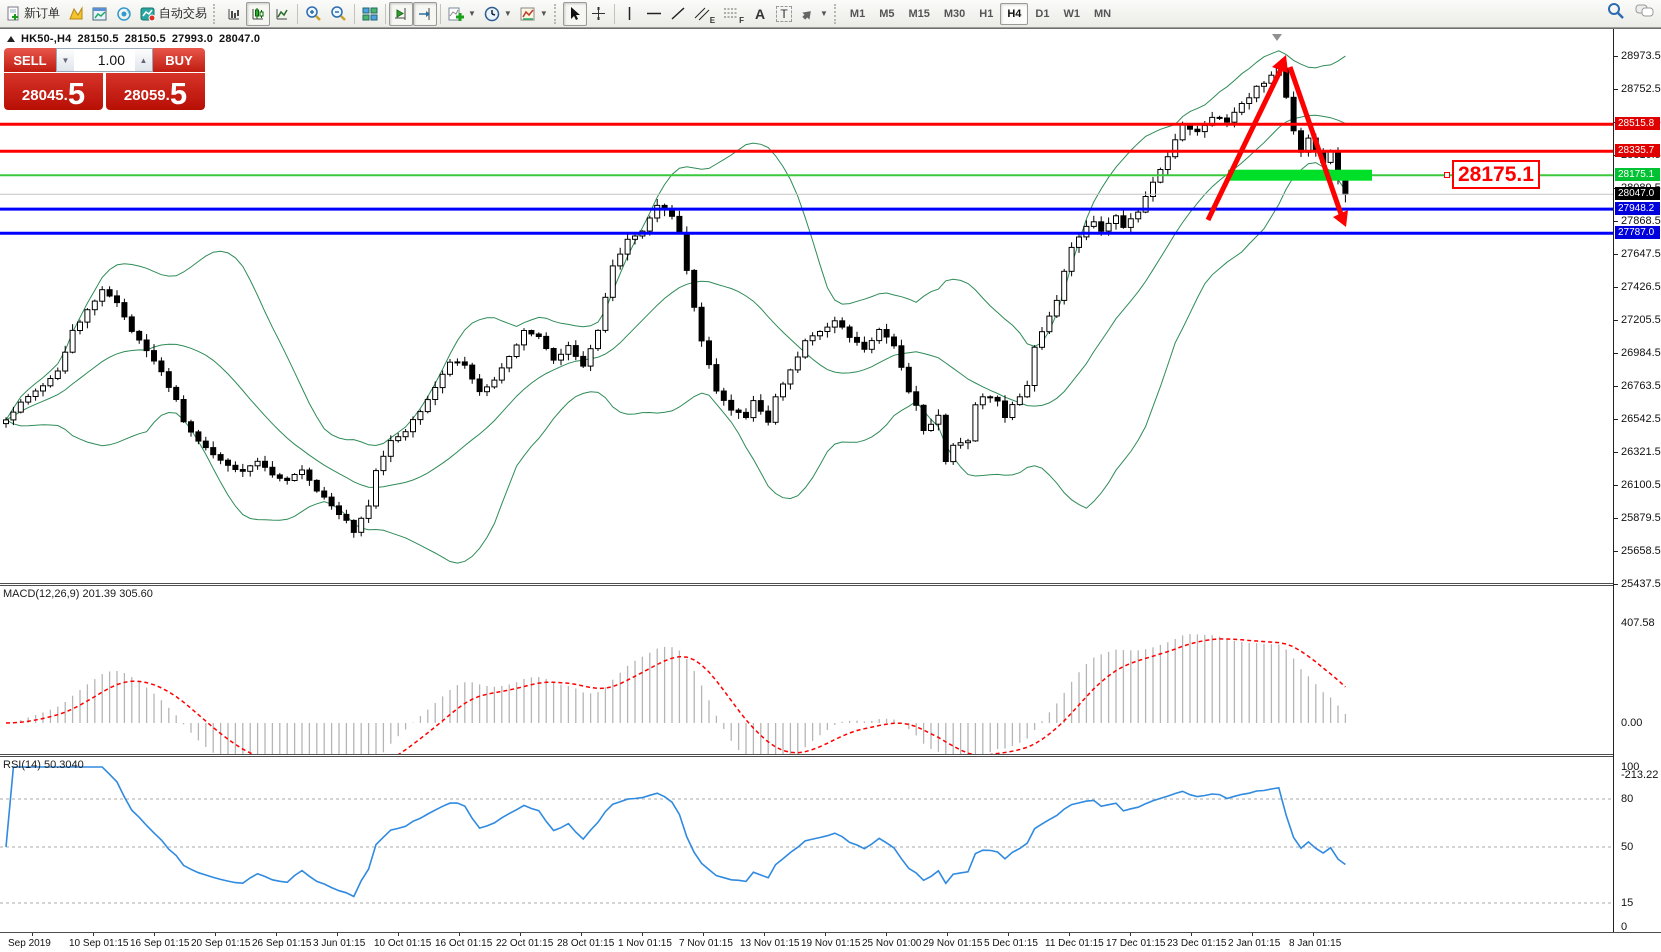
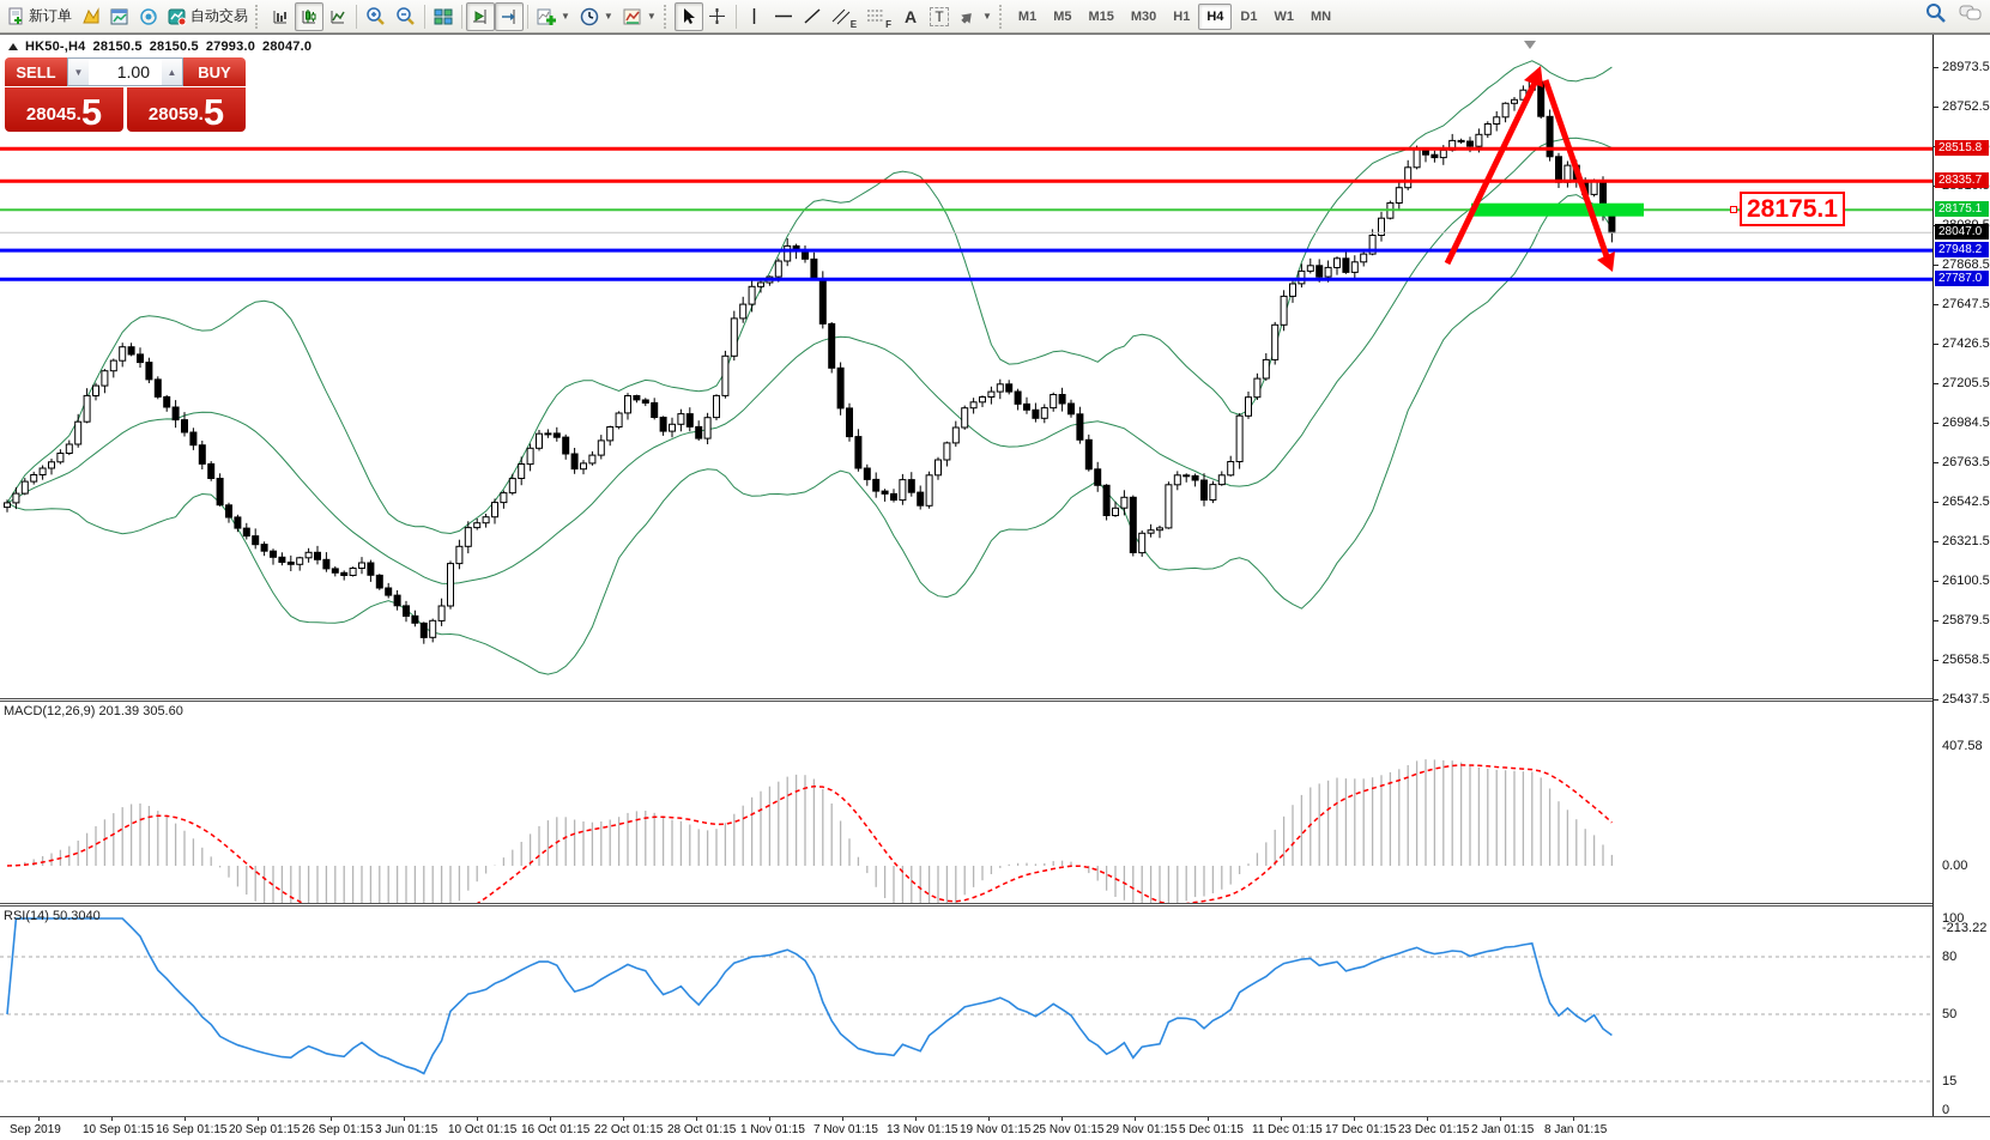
  新订单
  自动交易
  ▼
  ▼
  ▼
  E
  F
  A
  T
  ▼
  M1
  M5
  M15
  M30
  H1
  H4
  D1
  W1
  MN
  HK50-,H4 28150.5 28150.5 27993.0 28047.0
  SELL
  ▼
  1.00
  ▲
  BUY
  28045
  .
  5
  28059
  .
  5
  MACD(12,26,9) 201.39 305.60
  RSI(14) 50.3040
  28175.1
  28973.5
  28752.5
  27868.5
  27647.5
  27426.5
  27205.5
  26984.5
  26763.5
  26542.5
  26321.5
  26100.5
  25879.5
  25658.5
  25437.5
  28515.8
  28335.7
  28175.1
  28047.0
  27948.2
  27787.0
  407.58
  0.00
  -213.22
  100
  80
  50
  15
  0
  Sep 2019
  10 Sep 01:15
  16 Sep 01:15
  20 Sep 01:15
  26 Sep 01:15
  3 Jun 01:15
  10 Oct 01:15
  16 Oct 01:15
  22 Oct 01:15
  28 Oct 01:15
  1 Nov 01:15
  7 Nov 01:15
  13 Nov 01:15
  19 Nov 01:15
- 25 Nov 01:00
+ 25 Nov 01:15
  29 Nov 01:15
  5 Dec 01:15
  11 Dec 01:15
  17 Dec 01:15
  23 Dec 01:15
  2 Jan 01:15
  8 Jan 01:15
